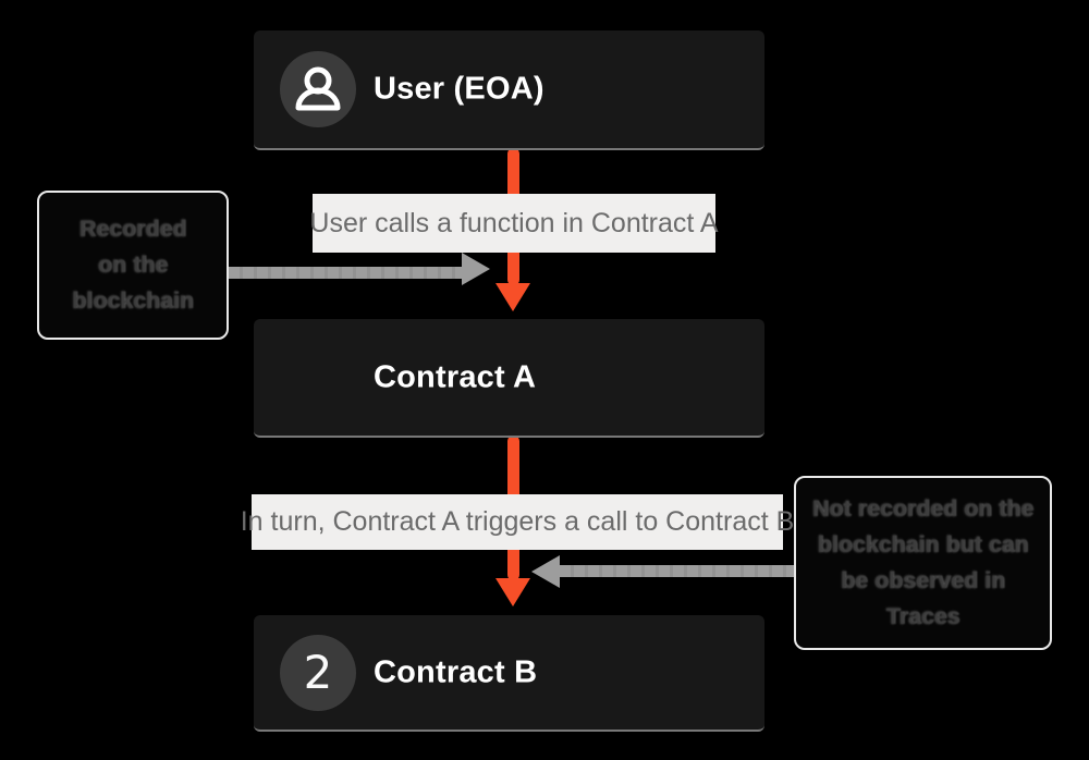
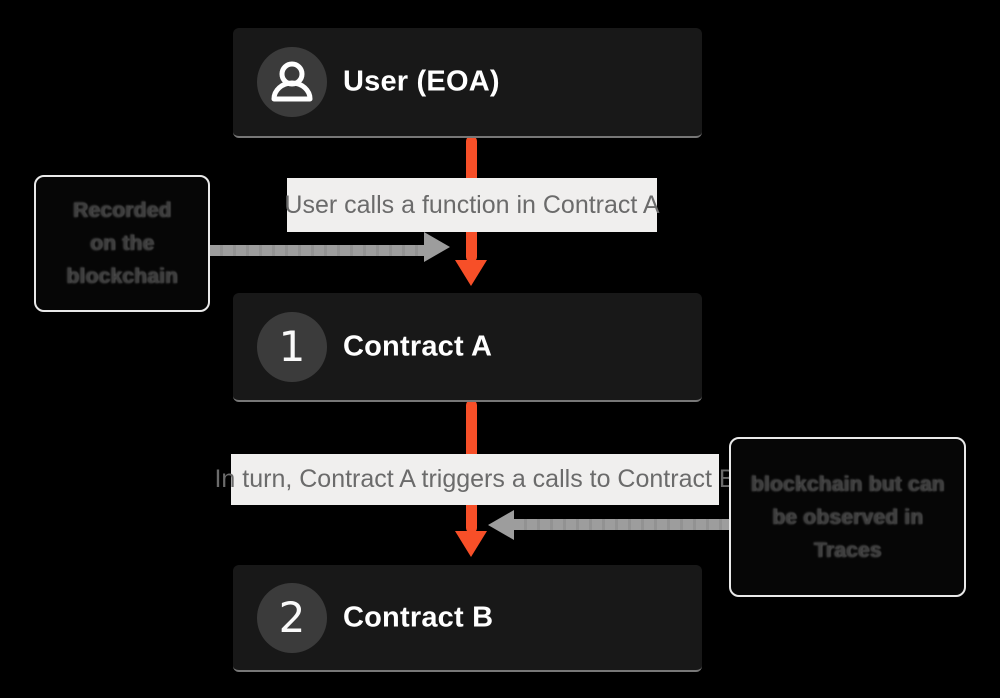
  User calls a function in Contract A
- In turn, Contract A triggers a call to Contract B
+ In turn, Contract A triggers a calls to Contract B
  User (EOA)
+ 1
  Contract A
  2
  Contract B
  Recorded
  on the
  blockchain
- Not recorded on the
  blockchain but can
  be observed in
  Traces
